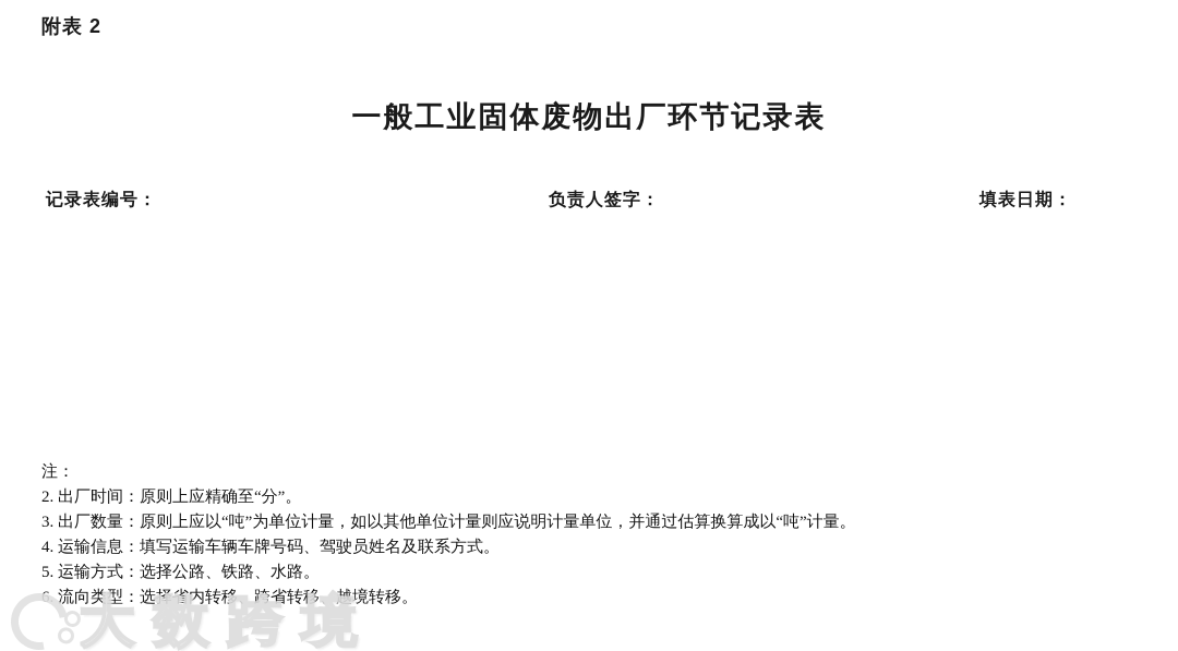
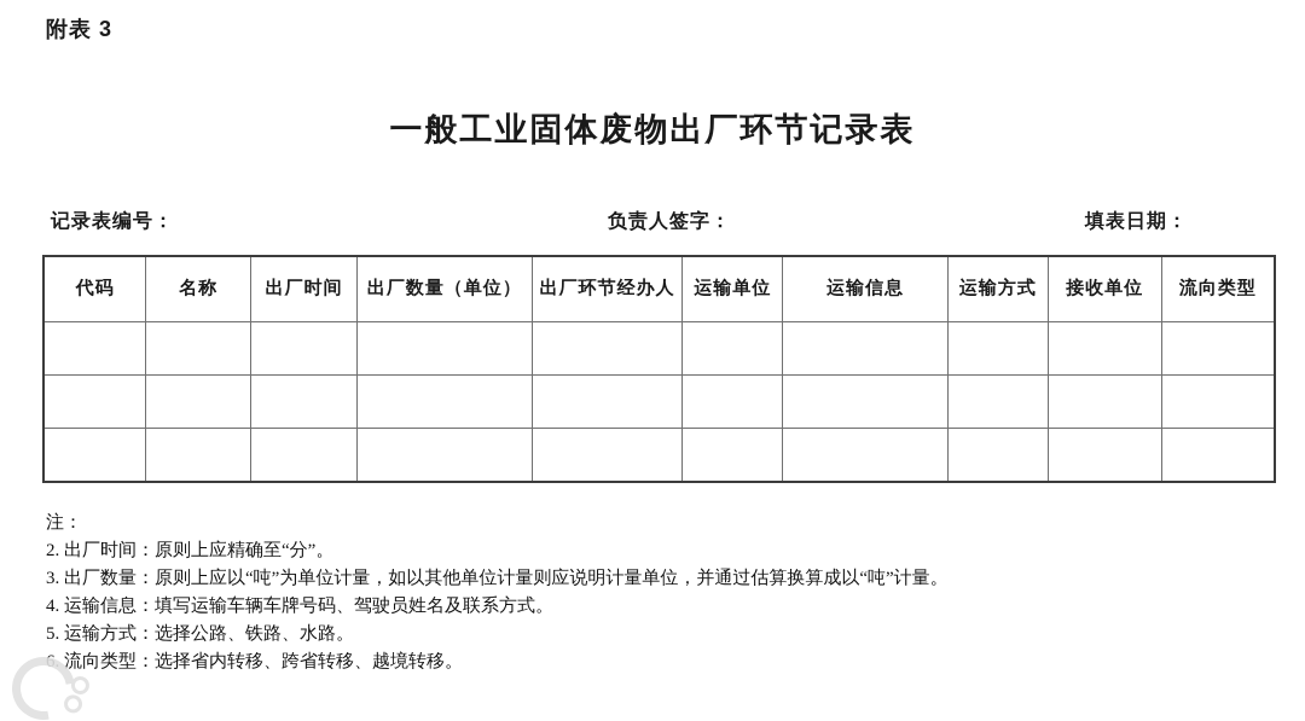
- 附表 2
+ 附表 3
  一般工业固体废物出厂环节记录表
  记录表编号：
  负责人签字：
  填表日期：
+ 代码	名称	出厂时间	出厂数量（单位）	出厂环节经办人	运输单位	运输信息	运输方式	接收单位	流向类型
  注：
  2. 出厂时间：原则上应精确至“分”。
  3. 出厂数量：原则上应以“吨”为单位计量，如以其他单位计量则应说明计量单位，并通过估算换算成以“吨”计量。
  4. 运输信息：填写运输车辆车牌号码、驾驶员姓名及联系方式。
  5. 运输方式：选择公路、铁路、水路。
  6. 流向类型：选择省内转移、跨省转移、越境转移。
- 大数跨境
